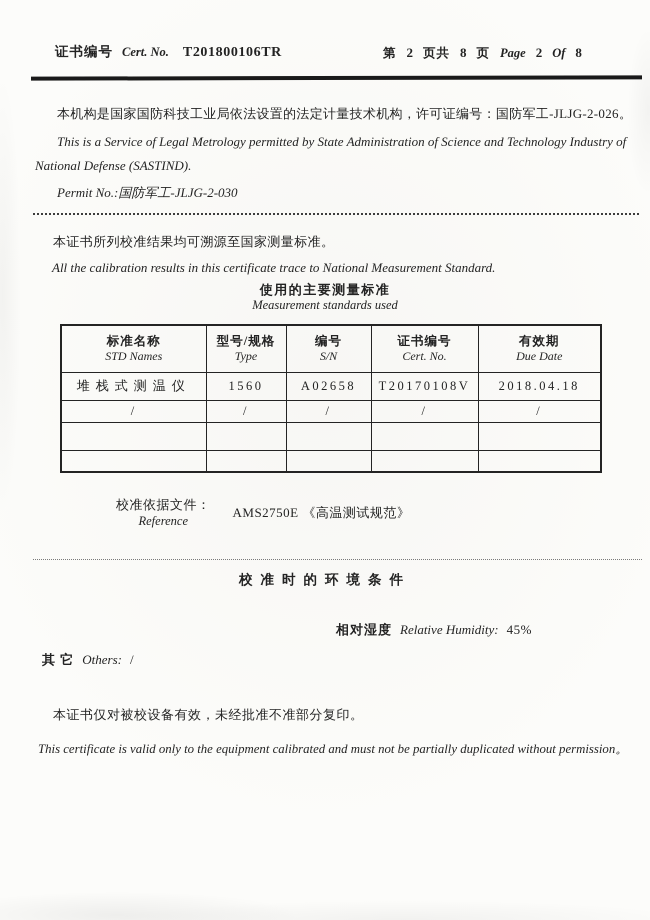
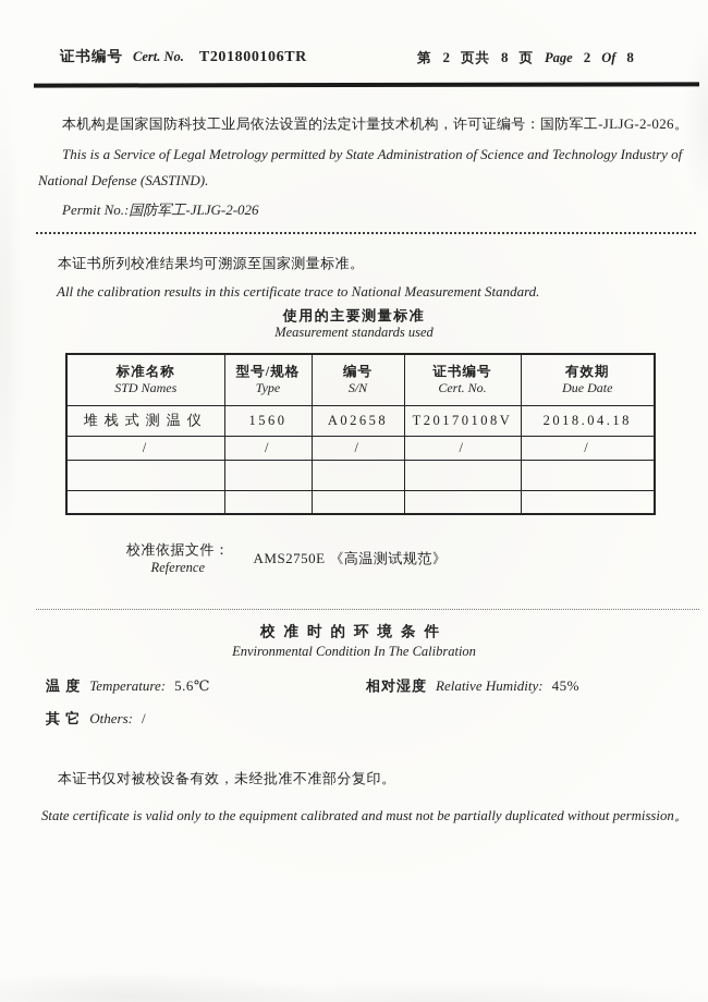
  证书编号
  Cert. No.
  T201800106TR
  第
  2
  页共
  8
  页
  Page
  2
  Of
  8
  本机构是国家国防科技工业局依法设置的法定计量技术机构，许可证编号：国防军工-JLJG-2-026。
  This is a Service of Legal Metrology permitted by State Administration of Science and Technology Industry of
  National Defense (SASTIND).
- Permit No.:国防军工-JLJG-2-030
+ Permit No.:国防军工-JLJG-2-026
  本证书所列校准结果均可溯源至国家测量标准。
  All the calibration results in this certificate trace to National Measurement Standard.
  使用的主要测量标准
  Measurement standards used
  标准名称 STD Names	型号/规格 Type	编号 S/N	证书编号 Cert. No.	有效期 Due Date
  堆栈式测温仪	1560	A02658	T20170108V	2018.04.18
  /	/	/	/	/
  校准依据文件：
  Reference
  AMS2750E 《高温测试规范》
  校准时的环境条件
+ Environmental Condition In The Calibration
+ 温 度
+ Temperature:
+ 5.6℃
  相对湿度
  Relative Humidity:
  45%
  其 它
  Others:
  /
  本证书仅对被校设备有效，未经批准不准部分复印。
- This certificate is valid only to the equipment calibrated and must not be partially duplicated without permission。
+ State certificate is valid only to the equipment calibrated and must not be partially duplicated without permission。
